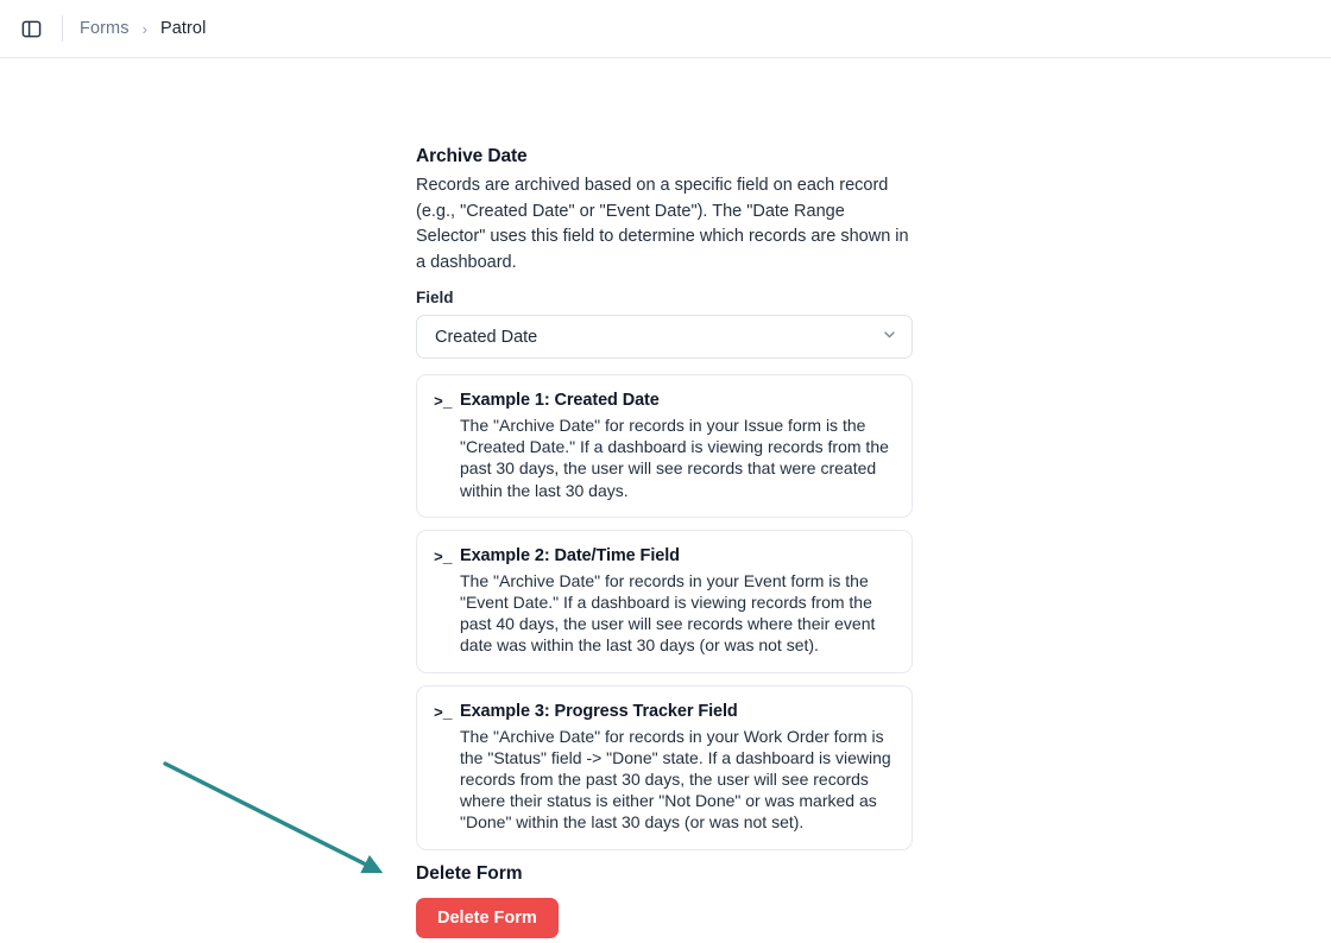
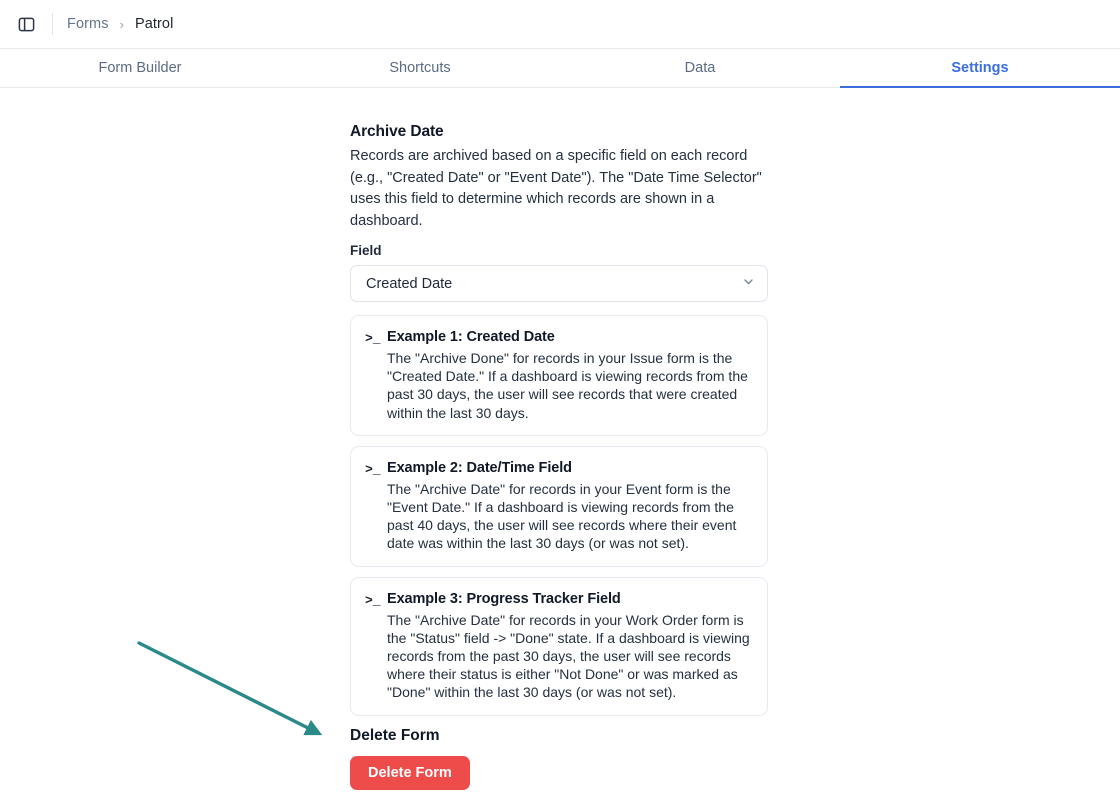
  Forms
  ›
  Patrol
+ Form Builder
+ Shortcuts
+ Data
+ Settings
  Archive Date
- Records are archived based on a specific field on each record (e.g., "Created Date" or "Event Date"). The "Date Range Selector" uses this field to determine which records are shown in a dashboard.
+ Records are archived based on a specific field on each record (e.g., "Created Date" or "Event Date"). The "Date Time Selector" uses this field to determine which records are shown in a dashboard.
  Field
  Created Date
  >_
  Example 1: Created Date
- The "Archive Date" for records in your Issue form is the "Created Date." If a dashboard is viewing records from the past 30 days, the user will see records that were created within the last 30 days.
+ The "Archive Done" for records in your Issue form is the "Created Date." If a dashboard is viewing records from the past 30 days, the user will see records that were created within the last 30 days.
  >_
  Example 2: Date/Time Field
  The "Archive Date" for records in your Event form is the "Event Date." If a dashboard is viewing records from the past 40 days, the user will see records where their event date was within the last 30 days (or was not set).
  >_
  Example 3: Progress Tracker Field
  The "Archive Date" for records in your Work Order form is the "Status" field -> "Done" state. If a dashboard is viewing records from the past 30 days, the user will see records where their status is either "Not Done" or was marked as "Done" within the last 30 days (or was not set).
  Delete Form
  Delete Form
